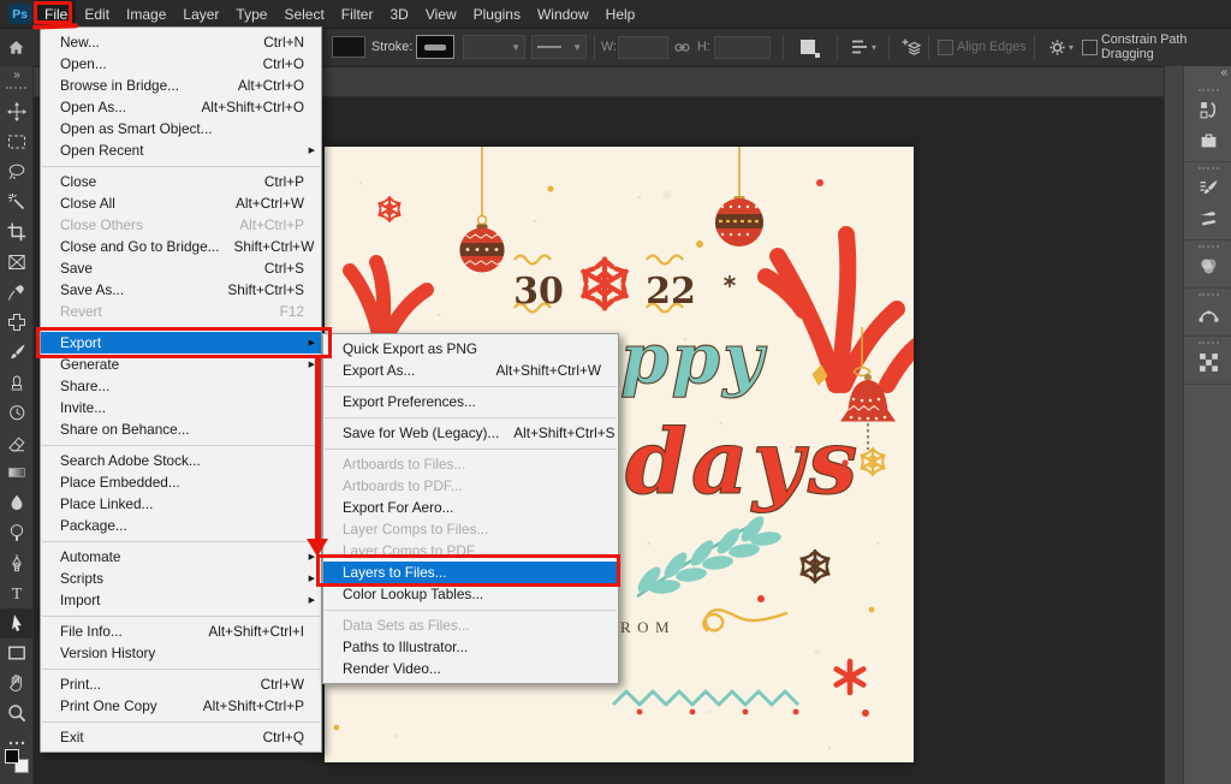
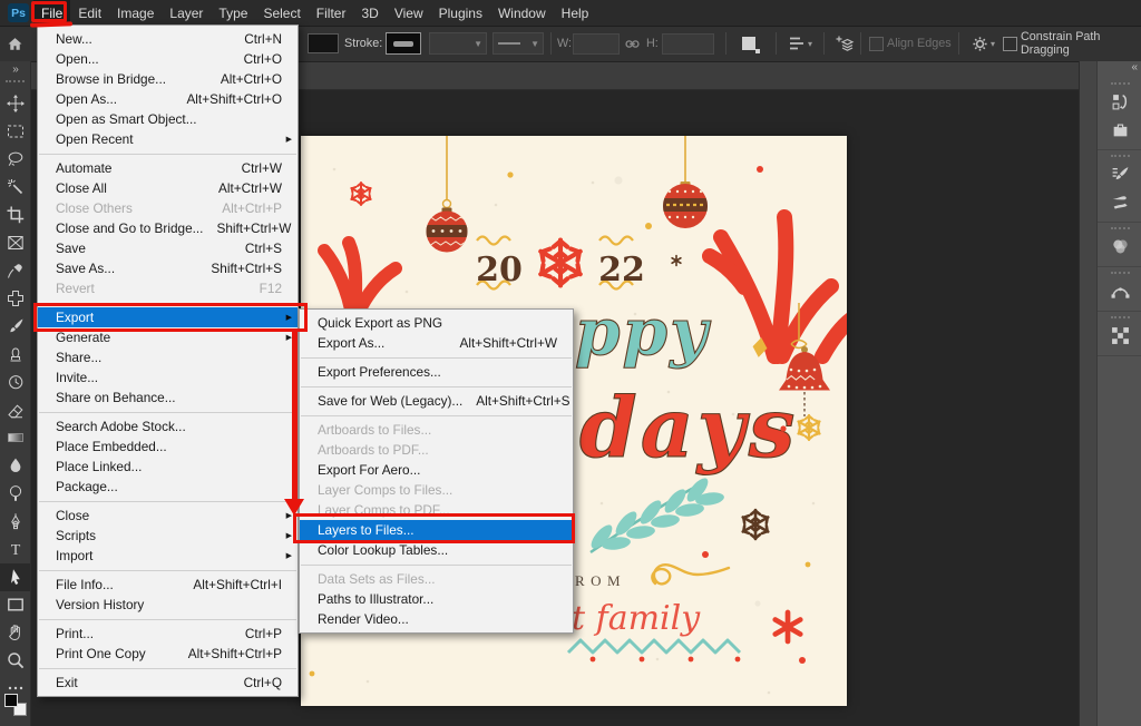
  Ps
  File
  Edit
  Image
  Layer
  Type
  Select
  Filter
  3D
  View
  Plugins
  Window
  Help
  Stroke:
  ▼
  ▼
  W:
  H:
  ▾
  Align Edges
  ▾
  Constrain Path Dragging
  »
  T
- 30
+ 20
  22
  ppy
  days
  ROM
+ t family
  «
  New...
  Ctrl+N
  Open...
  Ctrl+O
  Browse in Bridge...
  Alt+Ctrl+O
  Open As...
  Alt+Shift+Ctrl+O
  Open as Smart Object...
  Open Recent
- Close
+ Automate
- Ctrl+P
+ Ctrl+W
  Close All
  Alt+Ctrl+W
  Close Others
  Alt+Ctrl+P
  Close and Go to Bridge...
  Shift+Ctrl+W
  Save
  Ctrl+S
  Save As...
  Shift+Ctrl+S
  Revert
  F12
  Export
  Generate
  Share...
  Invite...
  Share on Behance...
  Search Adobe Stock...
  Place Embedded...
  Place Linked...
  Package...
- Automate
+ Close
  Scripts
  Import
  File Info...
  Alt+Shift+Ctrl+I
  Version History
  Print...
- Ctrl+W
+ Ctrl+P
  Print One Copy
  Alt+Shift+Ctrl+P
  Exit
  Ctrl+Q
  Quick Export as PNG
  Export As...
  Alt+Shift+Ctrl+W
  Export Preferences...
  Save for Web (Legacy)...
  Alt+Shift+Ctrl+S
  Artboards to Files...
  Artboards to PDF...
  Export For Aero...
  Layer Comps to Files...
  Layer Comps to PDF...
  Layers to Files...
  Color Lookup Tables...
  Data Sets as Files...
  Paths to Illustrator...
  Render Video...
